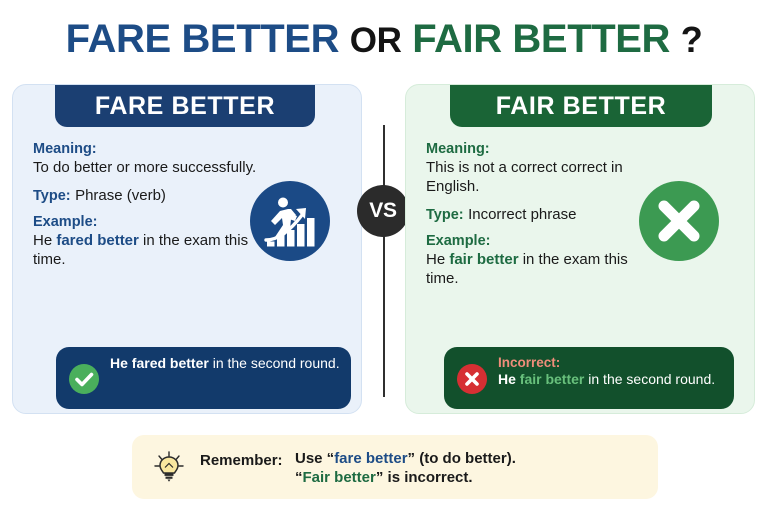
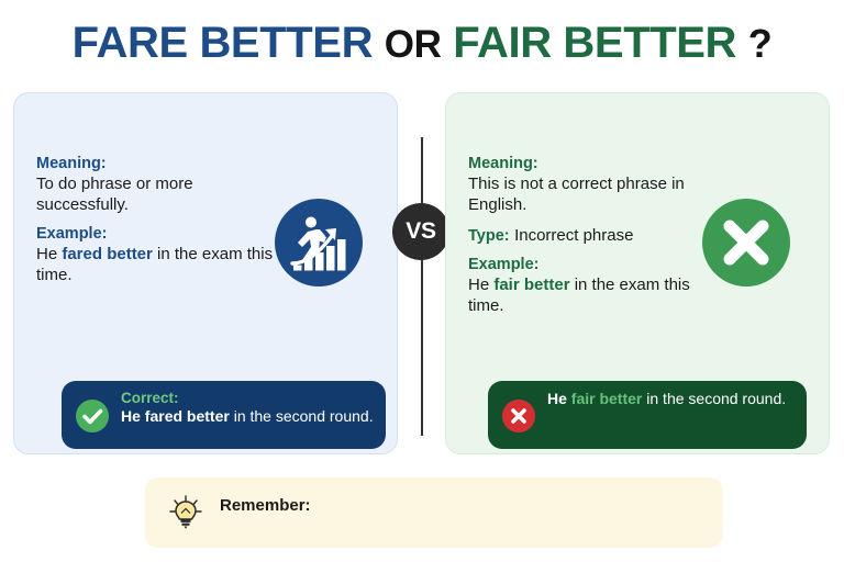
  FARE BETTER OR FAIR BETTER ?
- FARE BETTER
  Meaning:
- To do better or more successfully.
+ To do phrase or more successfully.
- Type: Phrase (verb)
  Example:
  He fared better in the exam this time.
+ Correct:
  He fared better in the second round.
  VS
- FAIR BETTER
  Meaning:
- This is not a correct correct in English.
+ This is not a correct phrase in English.
  Type: Incorrect phrase
  Example:
  He fair better in the exam this time.
- Incorrect:
  He fair better in the second round.
  Remember:
- Use “fare better” (to do better).
- “Fair better” is incorrect.
